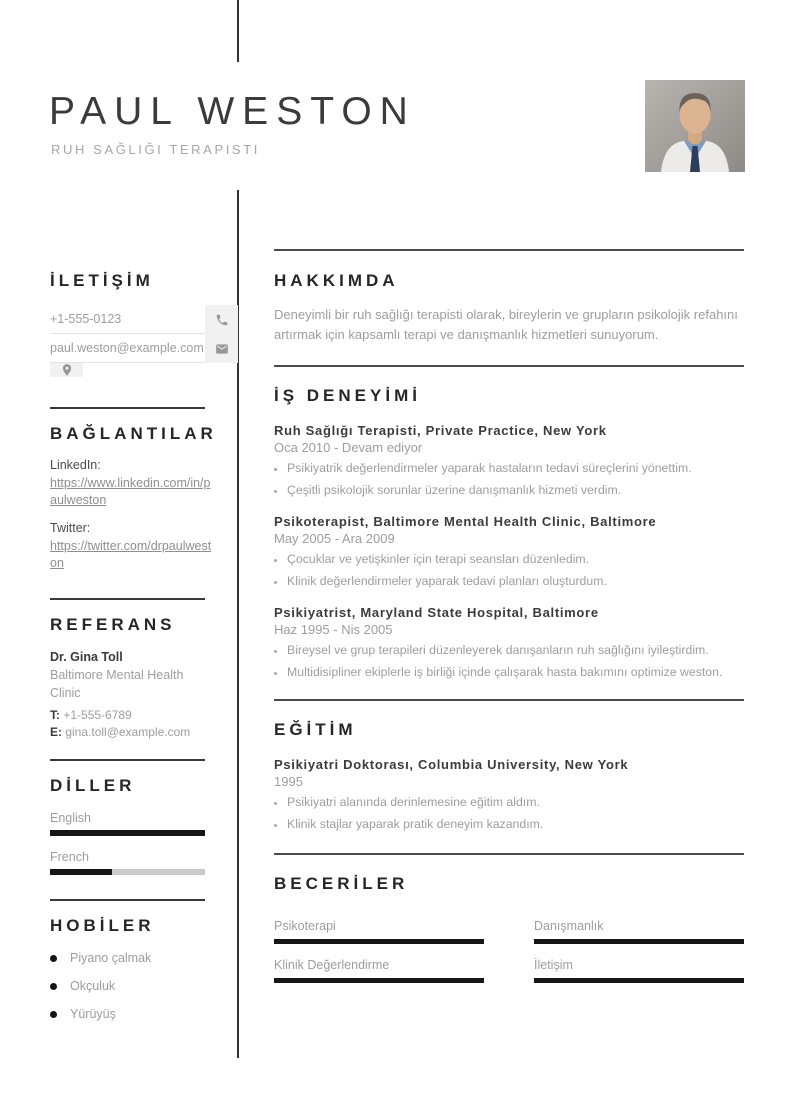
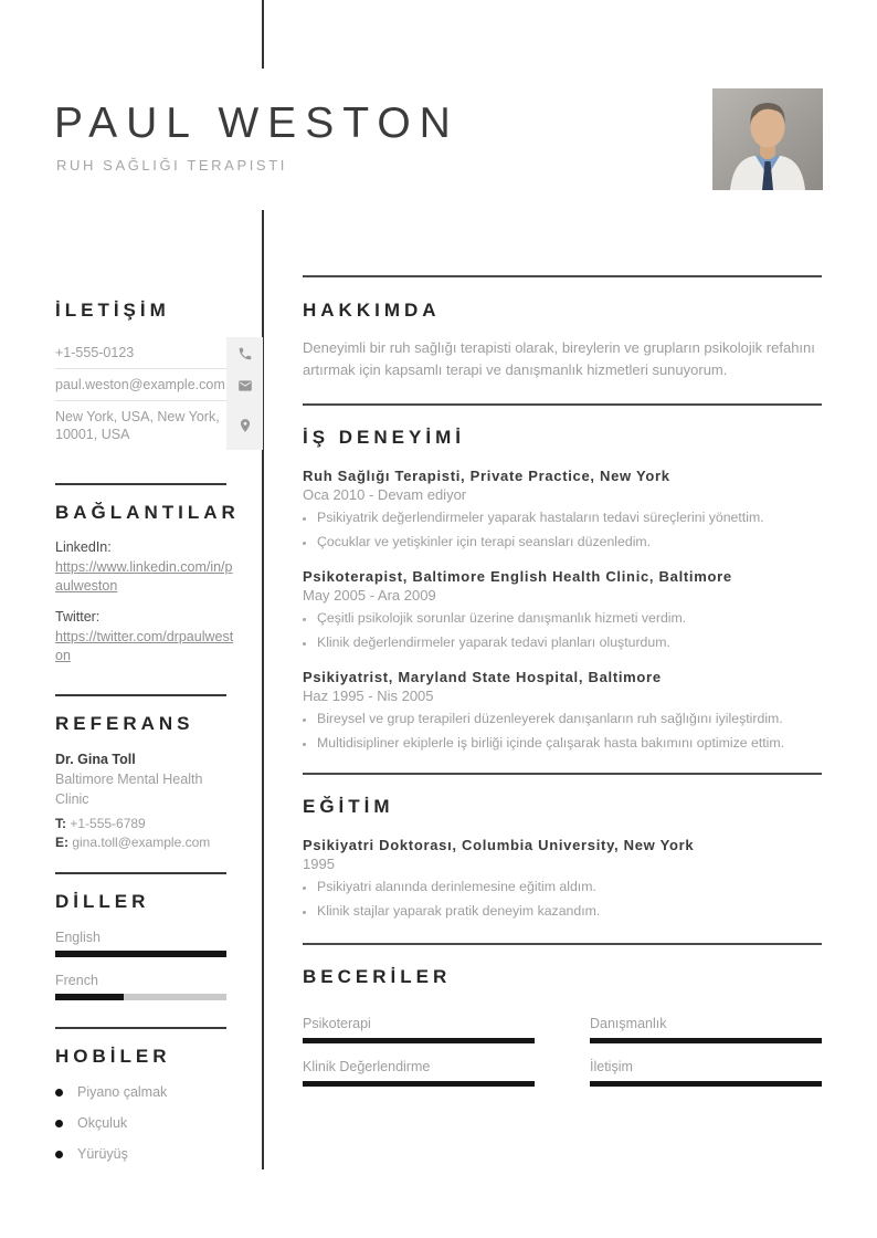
  PAUL WESTON
  RUH SAĞLIĞI TERAPISTI
  İLETİŞİM
  +1-555-0123
  paul.weston@example.com
+ New York, USA, New York, 10001, USA
  BAĞLANTILAR
  LinkedIn:
  https://www.linkedin.com/in/paulweston
  Twitter:
  https://twitter.com/drpaulweston
  REFERANS
  Dr. Gina Toll
  Baltimore Mental Health Clinic
  T: +1-555-6789
  E: gina.toll@example.com
  DİLLER
  English
  French
  HOBİLER
  Piyano çalmak
  Okçuluk
  Yürüyüş
  HAKKIMDA
  Deneyimli bir ruh sağlığı terapisti olarak, bireylerin ve grupların psikolojik refahını artırmak için kapsamlı terapi ve danışmanlık hizmetleri sunuyorum.
  İŞ DENEYİMİ
  Ruh Sağlığı Terapisti, Private Practice, New York
  Oca 2010 - Devam ediyor
  Psikiyatrik değerlendirmeler yaparak hastaların tedavi süreçlerini yönettim.
- Çeşitli psikolojik sorunlar üzerine danışmanlık hizmeti verdim.
+ Çocuklar ve yetişkinler için terapi seansları düzenledim.
- Psikoterapist, Baltimore Mental Health Clinic, Baltimore
+ Psikoterapist, Baltimore English Health Clinic, Baltimore
  May 2005 - Ara 2009
- Çocuklar ve yetişkinler için terapi seansları düzenledim.
+ Çeşitli psikolojik sorunlar üzerine danışmanlık hizmeti verdim.
  Klinik değerlendirmeler yaparak tedavi planları oluşturdum.
  Psikiyatrist, Maryland State Hospital, Baltimore
  Haz 1995 - Nis 2005
  Bireysel ve grup terapileri düzenleyerek danışanların ruh sağlığını iyileştirdim.
- Multidisipliner ekiplerle iş birliği içinde çalışarak hasta bakımını optimize weston.
+ Multidisipliner ekiplerle iş birliği içinde çalışarak hasta bakımını optimize ettim.
  EĞİTİM
  Psikiyatri Doktorası, Columbia University, New York
  1995
  Psikiyatri alanında derinlemesine eğitim aldım.
  Klinik stajlar yaparak pratik deneyim kazandım.
  BECERİLER
  Psikoterapi
  Danışmanlık
  Klinik Değerlendirme
  İletişim
